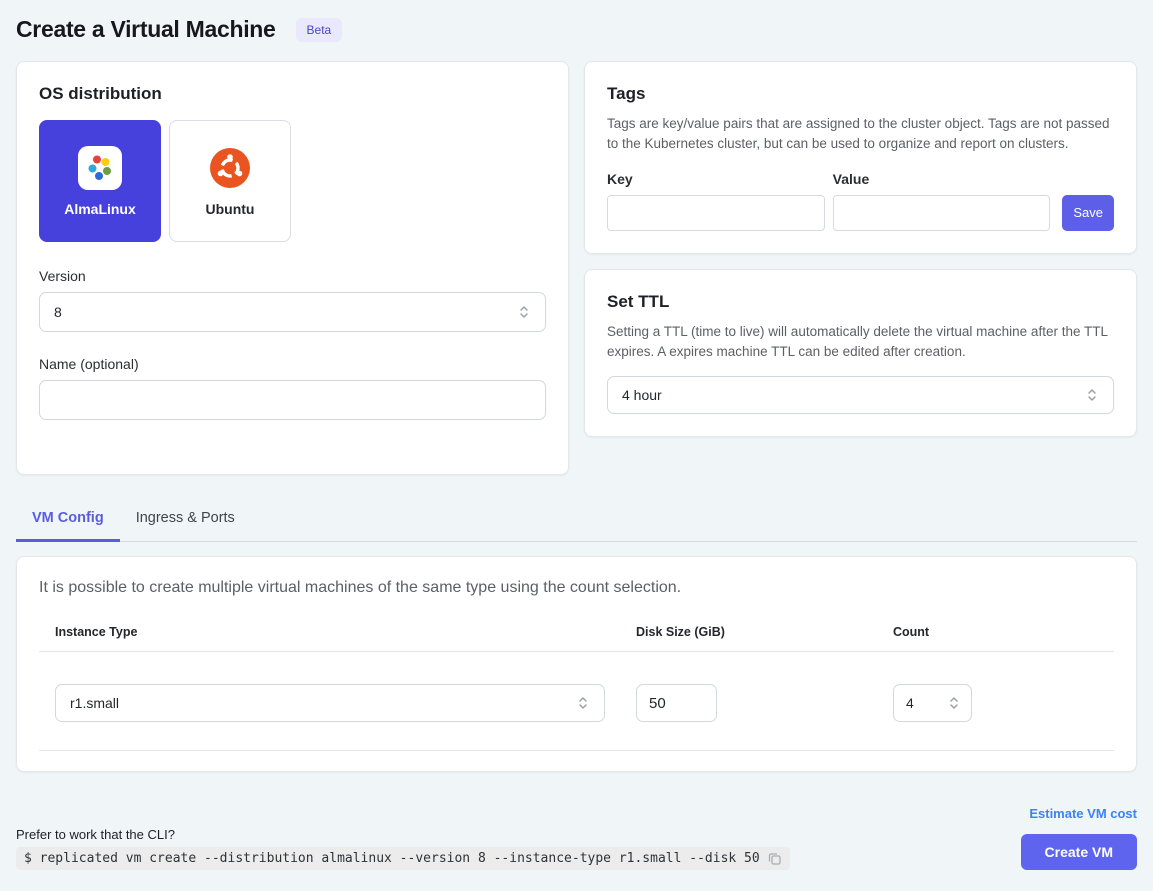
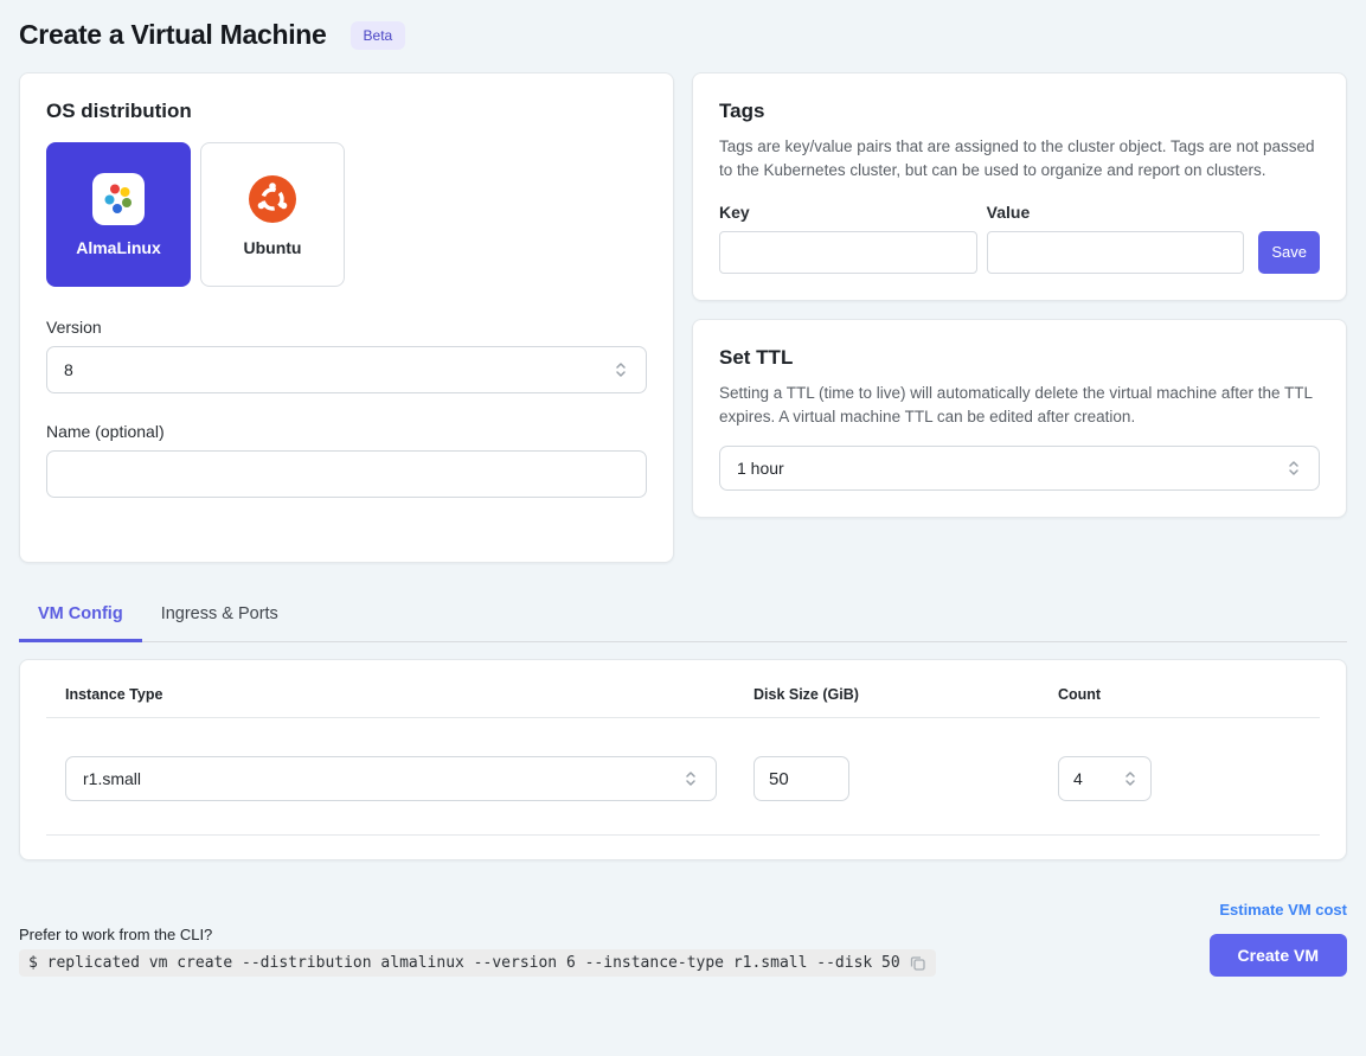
  Create a Virtual Machine
  Beta
  OS distribution
  AlmaLinux
  Ubuntu
  Version
  8
  Name (optional)
  Tags
  Tags are key/value pairs that are assigned to the cluster object. Tags are not passed to the Kubernetes cluster, but can be used to organize and report on clusters.
  Key
  Value
  Save
  Set TTL
- Setting a TTL (time to live) will automatically delete the virtual machine after the TTL expires. A expires machine TTL can be edited after creation.
+ Setting a TTL (time to live) will automatically delete the virtual machine after the TTL expires. A virtual machine TTL can be edited after creation.
- 4 hour
+ 1 hour
  VM Config
  Ingress & Ports
- It is possible to create multiple virtual machines of the same type using the count selection.
  Instance Type
  Disk Size (GiB)
  Count
  r1.small
  50
  4
- Prefer to work that the CLI?
+ Prefer to work from the CLI?
- $ replicated vm create --distribution almalinux --version 8 --instance-type r1.small --disk 50
+ $ replicated vm create --distribution almalinux --version 6 --instance-type r1.small --disk 50
  Estimate VM cost
  Create VM
